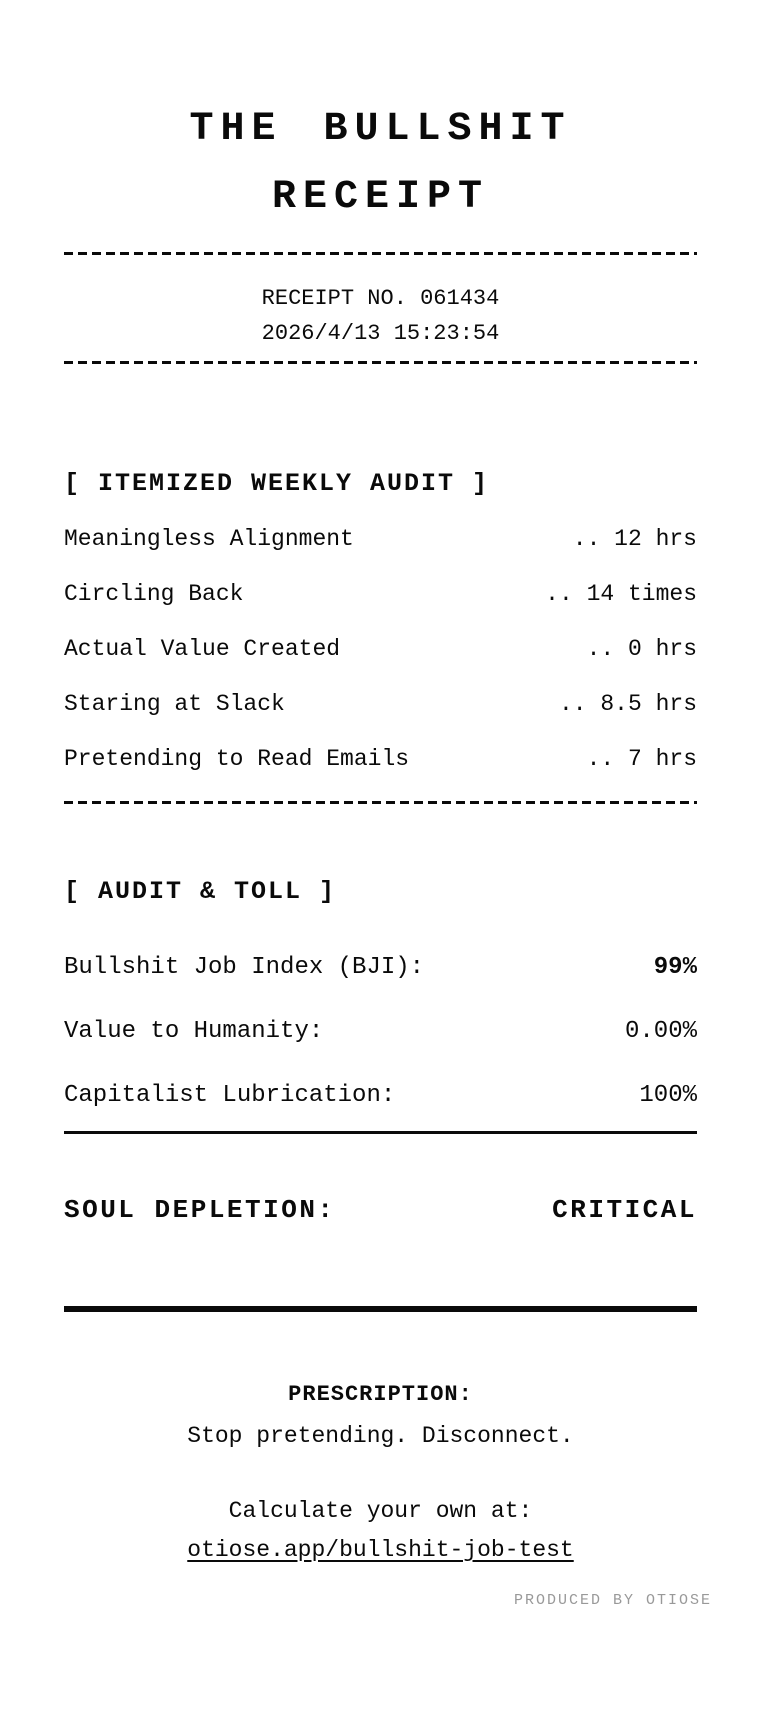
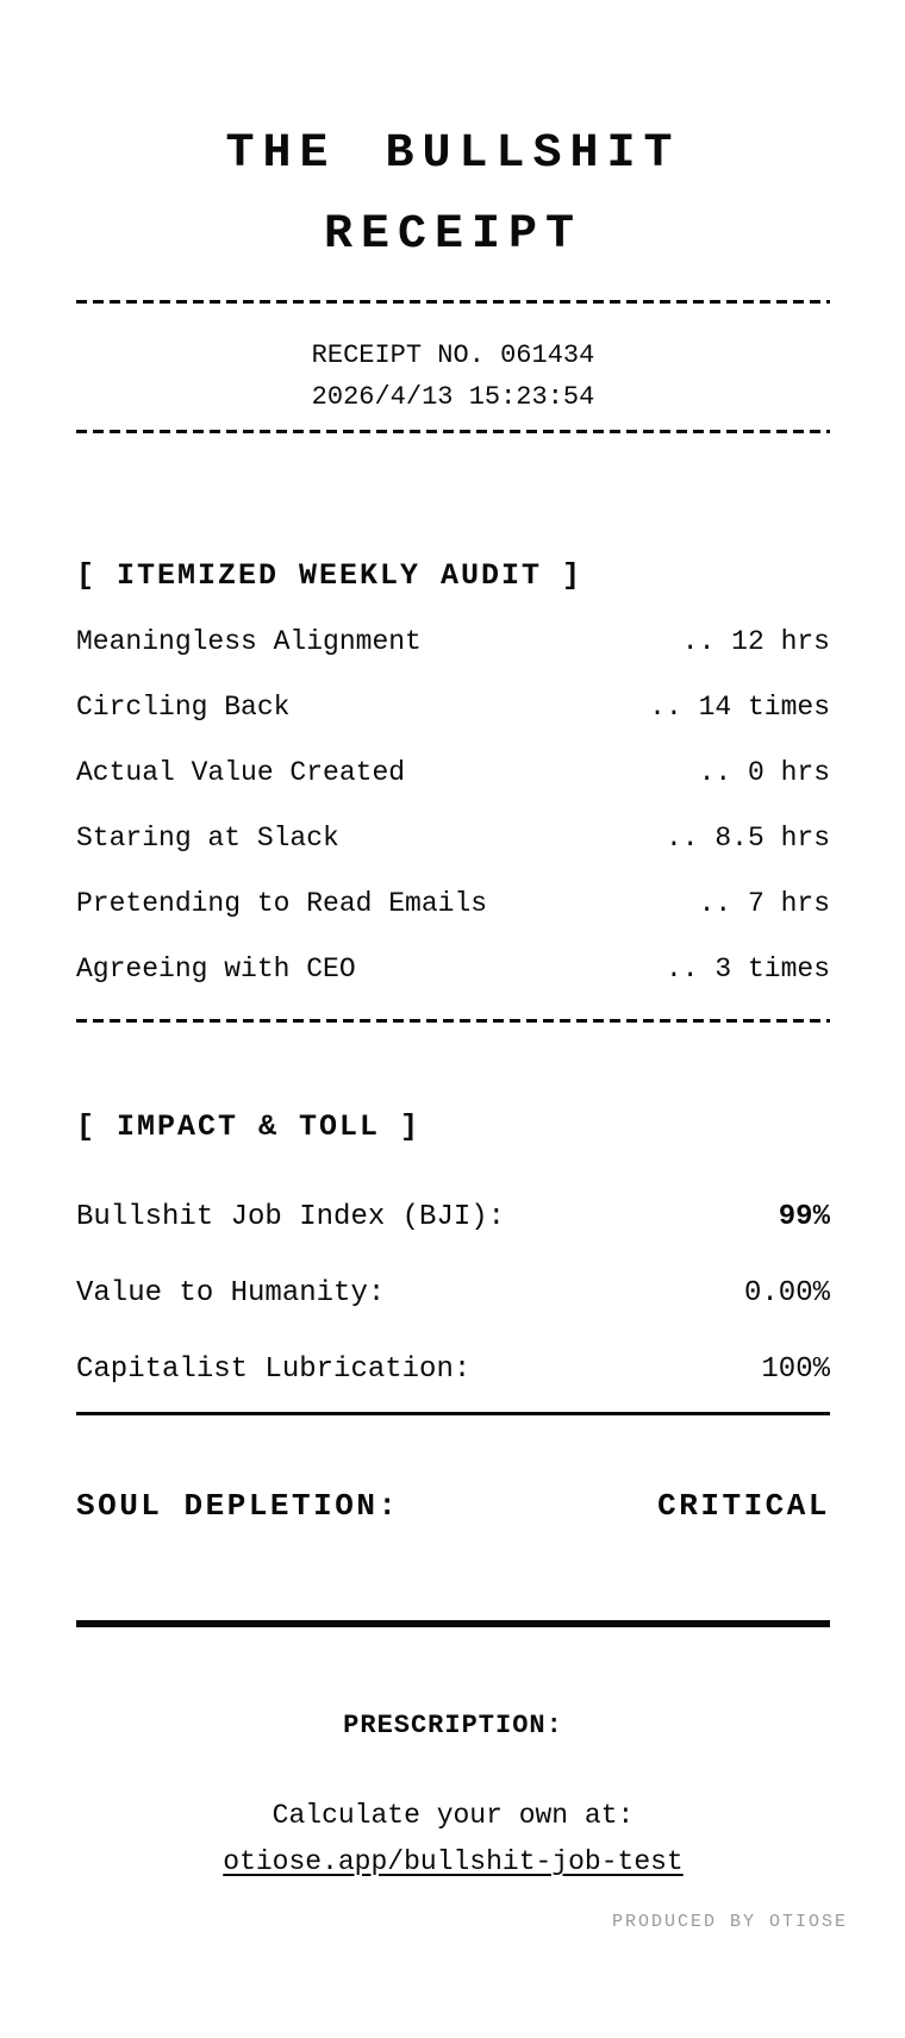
  THE BULLSHIT RECEIPT
  RECEIPT NO. 061434
  2026/4/13 15:23:54
  [ ITEMIZED WEEKLY AUDIT ]
  Meaningless Alignment
  .. 12 hrs
  Circling Back
  .. 14 times
  Actual Value Created
  .. 0 hrs
  Staring at Slack
  .. 8.5 hrs
  Pretending to Read Emails
  .. 7 hrs
+ Agreeing with CEO
+ .. 3 times
- [ AUDIT & TOLL ]
+ [ IMPACT & TOLL ]
  Bullshit Job Index (BJI):
  99%
  Value to Humanity:
  0.00%
  Capitalist Lubrication:
  100%
  SOUL DEPLETION:
  CRITICAL
  PRESCRIPTION:
- Stop pretending. Disconnect.
  Calculate your own at:
  otiose.app/bullshit-job-test
  PRODUCED BY OTIOSE
